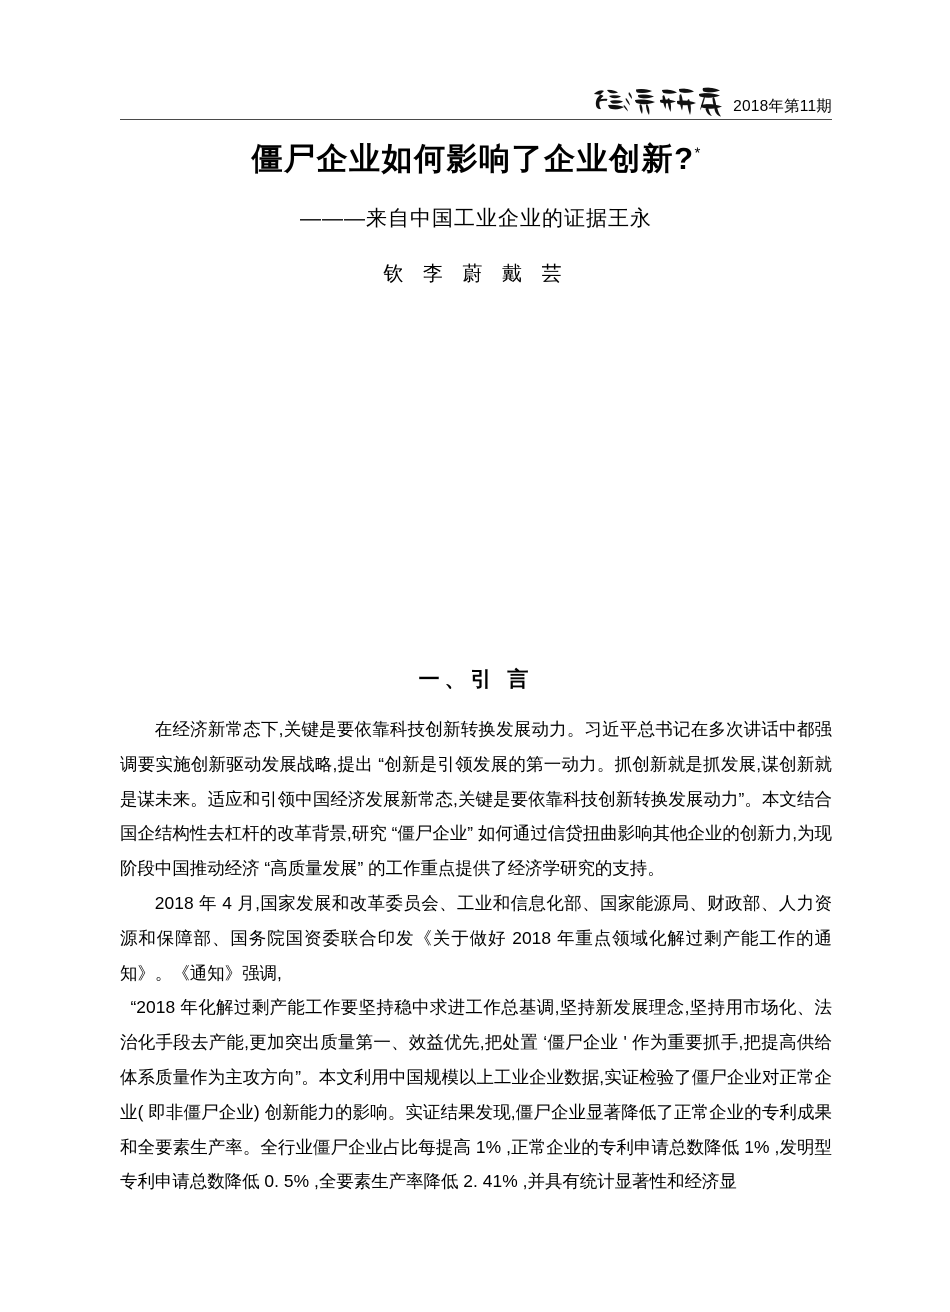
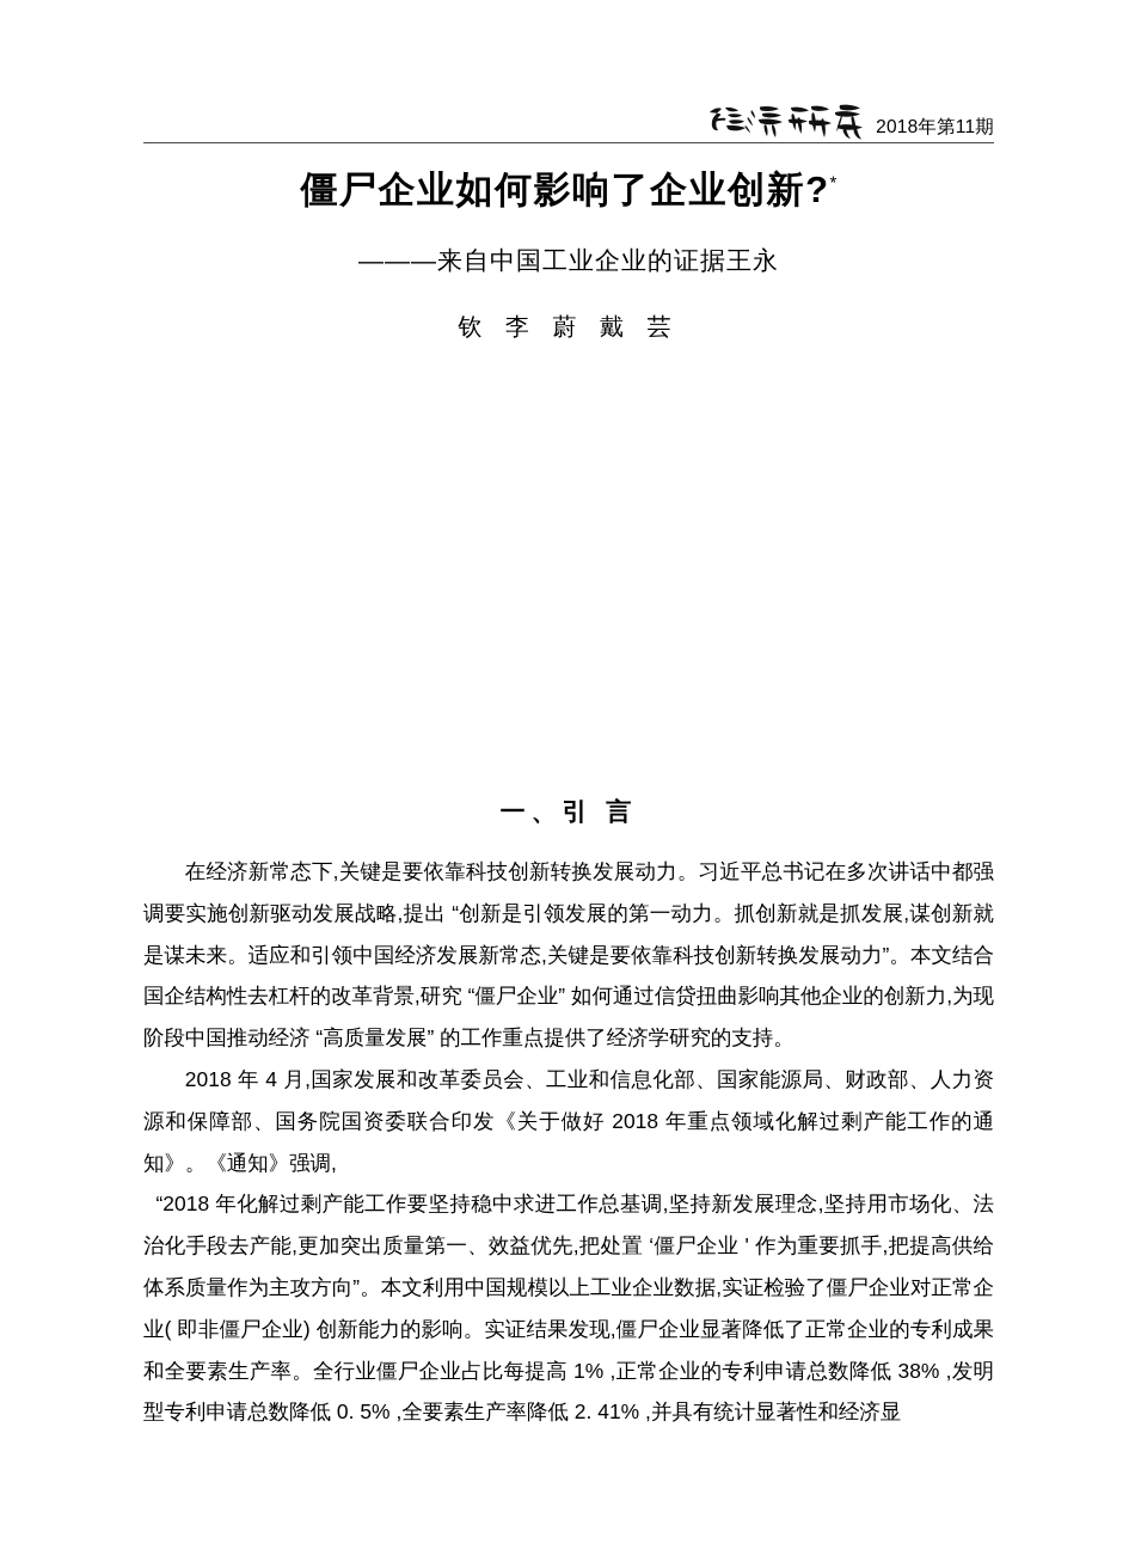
  2018年第11期
  僵尸企业如何影响了企业创新?*
  ———来自中国工业企业的证据王永
  钦 李 蔚 戴 芸
  一、引 言
  在经济新常态下,关键是要依靠科技创新转换发展动力。习近平总书记在多次讲话中都强调要实施创新驱动发展战略,提出 “创新是引领发展的第一动力。抓创新就是抓发展,谋创新就是谋未来。适应和引领中国经济发展新常态,关键是要依靠科技创新转换发展动力”。本文结合国企结构性去杠杆的改革背景,研究 “僵尸企业” 如何通过信贷扭曲影响其他企业的创新力,为现阶段中国推动经济 “高质量发展” 的工作重点提供了经济学研究的支持。
  2018 年 4 月,国家发展和改革委员会、工业和信息化部、国家能源局、财政部、人力资源和保障部、国务院国资委联合印发《关于做好 2018 年重点领域化解过剩产能工作的通知》。《通知》强调,
- “2018 年化解过剩产能工作要坚持稳中求进工作总基调,坚持新发展理念,坚持用市场化、法治化手段去产能,更加突出质量第一、效益优先,把处置 ‘僵尸企业 ' 作为重要抓手,把提高供给体系质量作为主攻方向”。本文利用中国规模以上工业企业数据,实证检验了僵尸企业对正常企业( 即非僵尸企业) 创新能力的影响。实证结果发现,僵尸企业显著降低了正常企业的专利成果和全要素生产率。全行业僵尸企业占比每提高 1% ,正常企业的专利申请总数降低 1% ,发明型专利申请总数降低 0. 5% ,全要素生产率降低 2. 41% ,并具有统计显著性和经济显
+ “2018 年化解过剩产能工作要坚持稳中求进工作总基调,坚持新发展理念,坚持用市场化、法治化手段去产能,更加突出质量第一、效益优先,把处置 ‘僵尸企业 ' 作为重要抓手,把提高供给体系质量作为主攻方向”。本文利用中国规模以上工业企业数据,实证检验了僵尸企业对正常企业( 即非僵尸企业) 创新能力的影响。实证结果发现,僵尸企业显著降低了正常企业的专利成果和全要素生产率。全行业僵尸企业占比每提高 1% ,正常企业的专利申请总数降低 38% ,发明型专利申请总数降低 0. 5% ,全要素生产率降低 2. 41% ,并具有统计显著性和经济显
